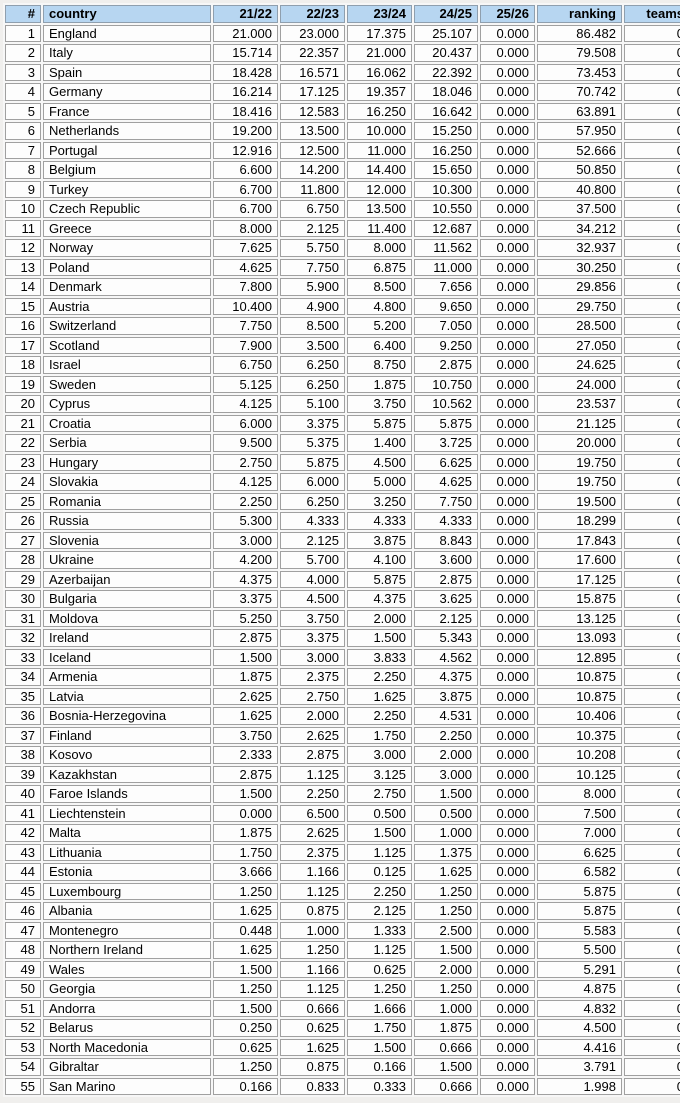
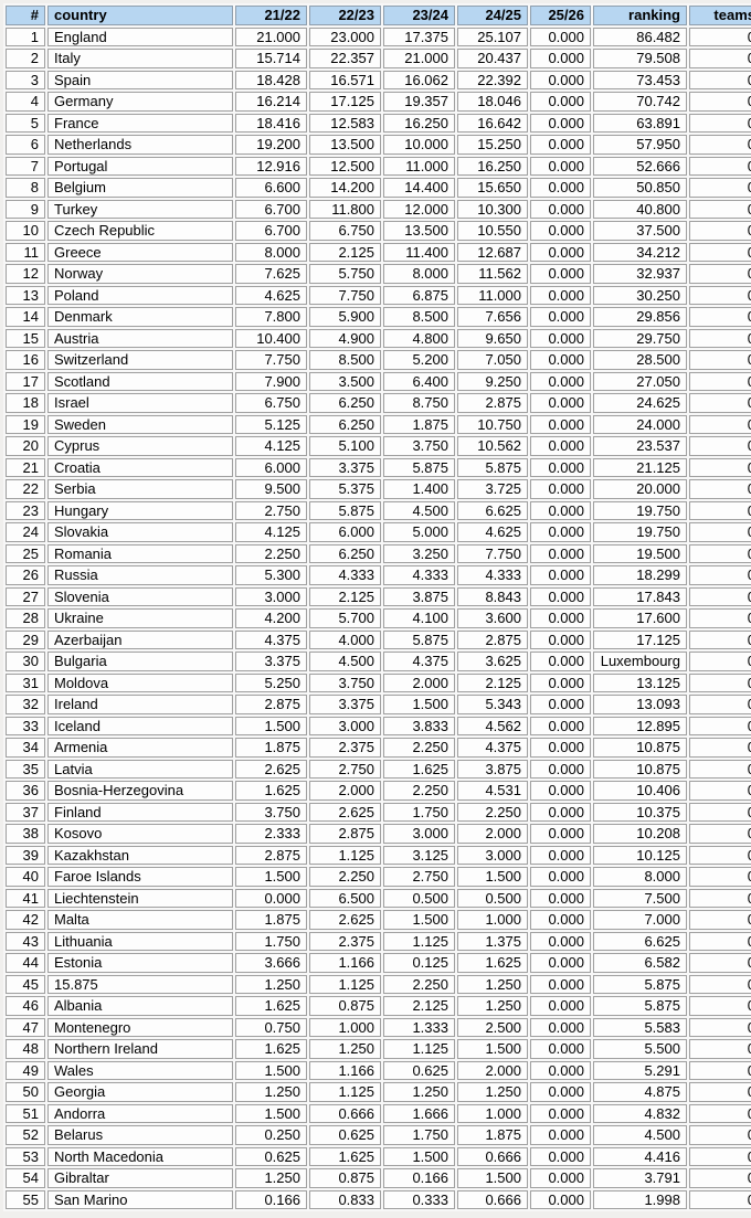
  #	country	21/22	22/23	23/24	24/25	25/26	ranking	team
  1	England	21.000	23.000	17.375	25.107	0.000	86.482
  2	Italy	15.714	22.357	21.000	20.437	0.000	79.508
  3	Spain	18.428	16.571	16.062	22.392	0.000	73.453
  4	Germany	16.214	17.125	19.357	18.046	0.000	70.742
  5	France	18.416	12.583	16.250	16.642	0.000	63.891
  6	Netherlands	19.200	13.500	10.000	15.250	0.000	57.950
  7	Portugal	12.916	12.500	11.000	16.250	0.000	52.666
  8	Belgium	6.600	14.200	14.400	15.650	0.000	50.850
  9	Turkey	6.700	11.800	12.000	10.300	0.000	40.800
  10	Czech Republic	6.700	6.750	13.500	10.550	0.000	37.500
  11	Greece	8.000	2.125	11.400	12.687	0.000	34.212
  12	Norway	7.625	5.750	8.000	11.562	0.000	32.937
  13	Poland	4.625	7.750	6.875	11.000	0.000	30.250
  14	Denmark	7.800	5.900	8.500	7.656	0.000	29.856
  15	Austria	10.400	4.900	4.800	9.650	0.000	29.750
  16	Switzerland	7.750	8.500	5.200	7.050	0.000	28.500
  17	Scotland	7.900	3.500	6.400	9.250	0.000	27.050
  18	Israel	6.750	6.250	8.750	2.875	0.000	24.625
  19	Sweden	5.125	6.250	1.875	10.750	0.000	24.000
  20	Cyprus	4.125	5.100	3.750	10.562	0.000	23.537
  21	Croatia	6.000	3.375	5.875	5.875	0.000	21.125
  22	Serbia	9.500	5.375	1.400	3.725	0.000	20.000
  23	Hungary	2.750	5.875	4.500	6.625	0.000	19.750
  24	Slovakia	4.125	6.000	5.000	4.625	0.000	19.750
  25	Romania	2.250	6.250	3.250	7.750	0.000	19.500
  26	Russia	5.300	4.333	4.333	4.333	0.000	18.299
  27	Slovenia	3.000	2.125	3.875	8.843	0.000	17.843
  28	Ukraine	4.200	5.700	4.100	3.600	0.000	17.600
  29	Azerbaijan	4.375	4.000	5.875	2.875	0.000	17.125
- 30	Bulgaria	3.375	4.500	4.375	3.625	0.000	15.875
+ 30	Bulgaria	3.375	4.500	4.375	3.625	0.000	Luxembourg
  31	Moldova	5.250	3.750	2.000	2.125	0.000	13.125
  32	Ireland	2.875	3.375	1.500	5.343	0.000	13.093
  33	Iceland	1.500	3.000	3.833	4.562	0.000	12.895
  34	Armenia	1.875	2.375	2.250	4.375	0.000	10.875
  35	Latvia	2.625	2.750	1.625	3.875	0.000	10.875
  36	Bosnia-Herzegovina	1.625	2.000	2.250	4.531	0.000	10.406
  37	Finland	3.750	2.625	1.750	2.250	0.000	10.375
  38	Kosovo	2.333	2.875	3.000	2.000	0.000	10.208
  39	Kazakhstan	2.875	1.125	3.125	3.000	0.000	10.125
  40	Faroe Islands	1.500	2.250	2.750	1.500	0.000	8.000
  41	Liechtenstein	0.000	6.500	0.500	0.500	0.000	7.500
  42	Malta	1.875	2.625	1.500	1.000	0.000	7.000
  43	Lithuania	1.750	2.375	1.125	1.375	0.000	6.625
  44	Estonia	3.666	1.166	0.125	1.625	0.000	6.582
- 45	Luxembourg	1.250	1.125	2.250	1.250	0.000	5.875
+ 45	15.875	1.250	1.125	2.250	1.250	0.000	5.875
  46	Albania	1.625	0.875	2.125	1.250	0.000	5.875
- 47	Montenegro	0.448	1.000	1.333	2.500	0.000	5.583
+ 47	Montenegro	0.750	1.000	1.333	2.500	0.000	5.583
  48	Northern Ireland	1.625	1.250	1.125	1.500	0.000	5.500
  49	Wales	1.500	1.166	0.625	2.000	0.000	5.291
  50	Georgia	1.250	1.125	1.250	1.250	0.000	4.875
  51	Andorra	1.500	0.666	1.666	1.000	0.000	4.832
  52	Belarus	0.250	0.625	1.750	1.875	0.000	4.500
  53	North Macedonia	0.625	1.625	1.500	0.666	0.000	4.416
  54	Gibraltar	1.250	0.875	0.166	1.500	0.000	3.791
  55	San Marino	0.166	0.833	0.333	0.666	0.000	1.998
